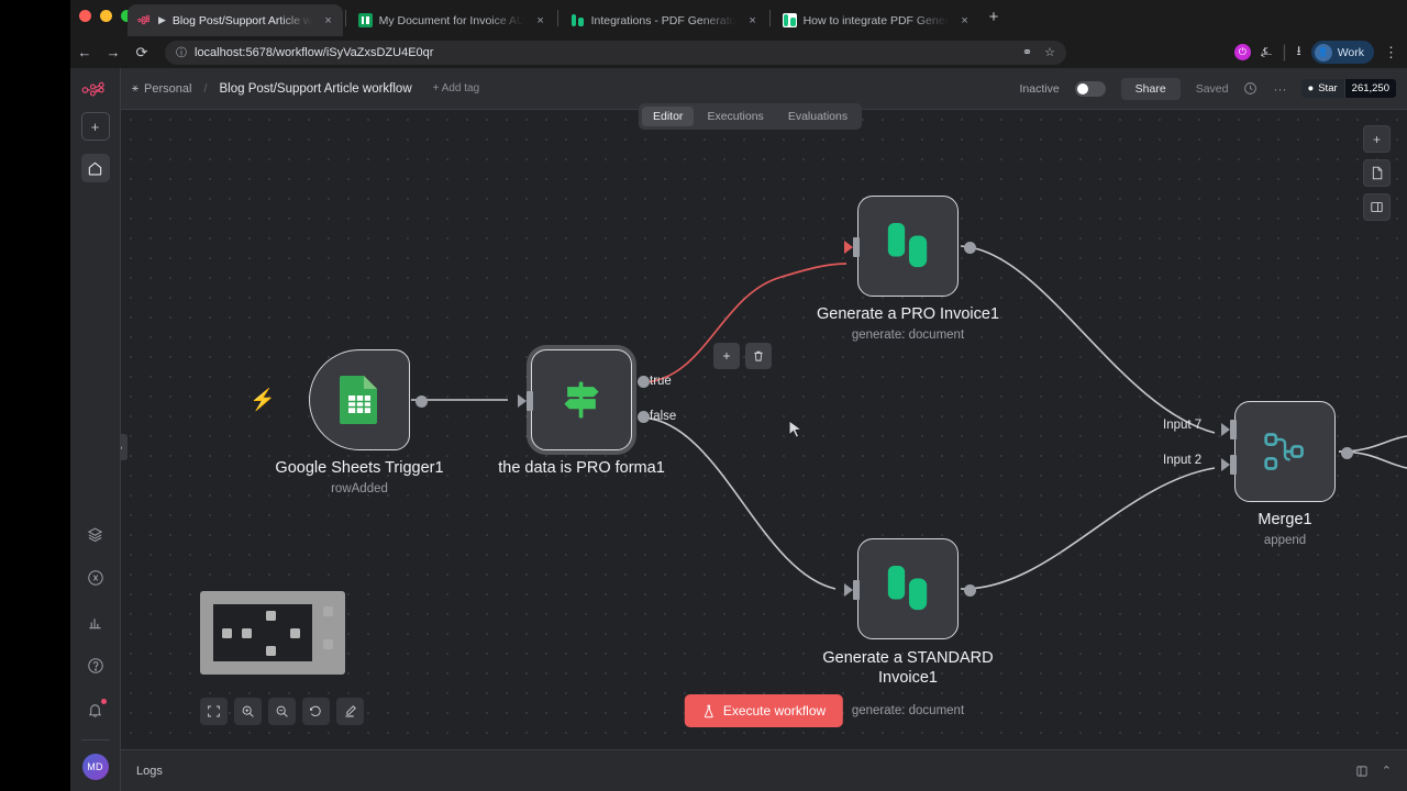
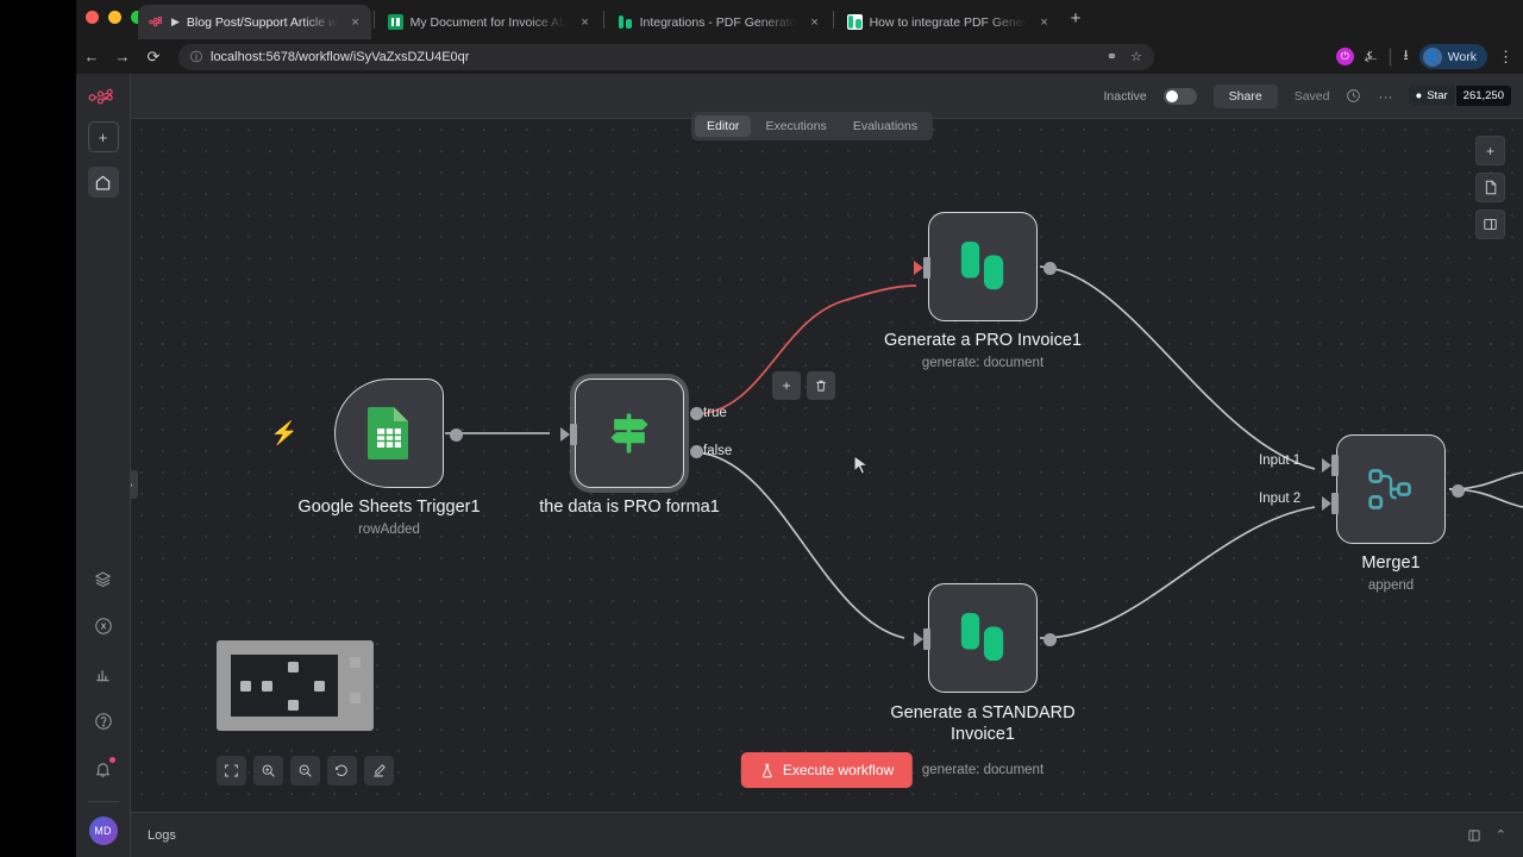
  ▶
  Blog Post/Support Article w
  ×
  My Document for Invoice AU
  ×
  Integrations - PDF Generato
  ×
  How to integrate PDF Gener
  ×
  +
  ←
  →
  ⟳
  ⓘ
  localhost:5678/workflow/iSyVaZxsDZU4E0qr
  ⚭
  ☆
  ⏻
  ⍼
  |
  ⭳
  👤
  Work
  ⋮
  +
  MD
- ⚹
- Personal
- /
- Blog Post/Support Article workflow
- + Add tag
  Inactive
  Share
  Saved
  ···
  ●
  Star
  261,250
  Editor
  Executions
  Evaluations
  ›
  ⚡
  Google Sheets Trigger1
  rowAdded
  true
  false
  the data is PRO forma1
  +
  Generate a PRO Invoice1
  generate: document
  Generate a STANDARD Invoice1
  generate: document
- Input 7
+ Input 1
  Input 2
  Merge1
  append
  Execute workflow
  +
  Logs
  ⌃
